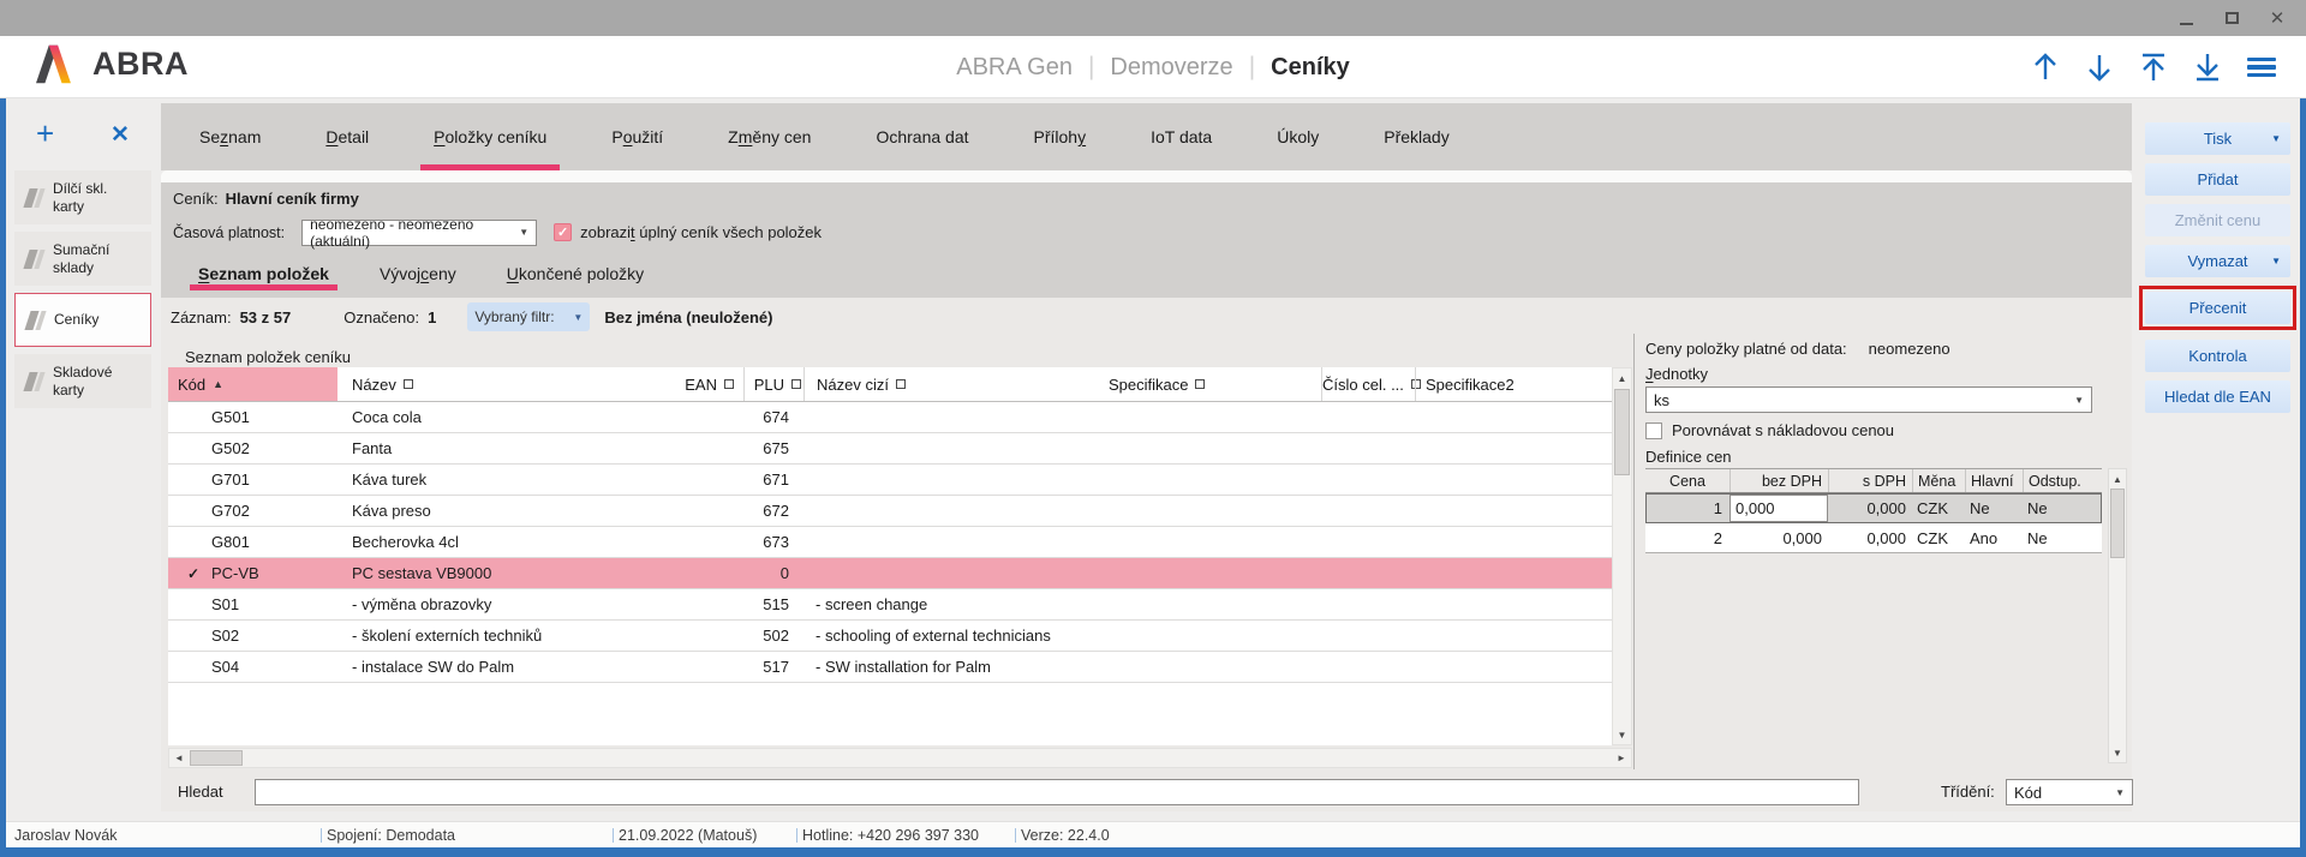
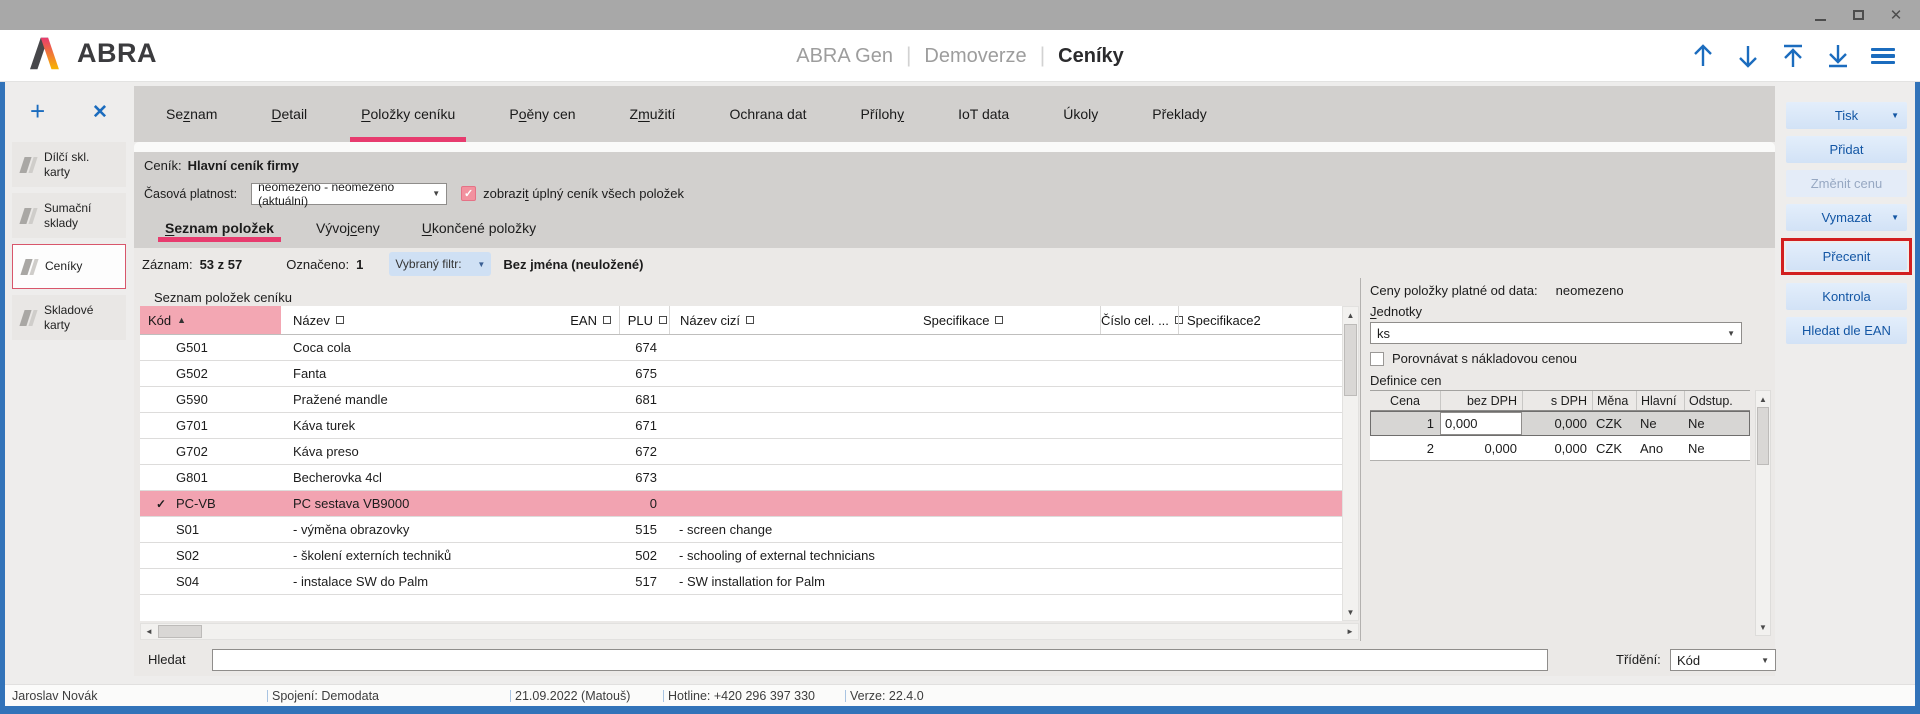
  ✕
  ABRA
  ABRA Gen
  |
  Demoverze
  |
  Ceníky
  +
  ✕
  Dílčí skl.
  karty
  Sumační
  sklady
  Ceníky
  Skladové
  karty
  Se
  z
  nam
  D
  etail
  P
  oložky ceníku
  P
  o
- užití
+ ěny cen
  Z
  m
- ěny cen
+ užití
  Ochrana dat
  Příloh
  y
  IoT data
  Úkoly
  Překlady
  Ceník:
  Hlavní ceník firmy
  Časová platnost:
  neomezeno - neomezeno (aktuální)
  ▼
  ✓
  zobrazit úplný ceník všech položek
  S
  eznam položek
  Vývoj
  c
  eny
  U
  končené položky
  Záznam:
  53 z 57
  Označeno:
  1
  Vybraný filtr:
  ▼
  Bez jména (neuložené)
  Seznam položek ceníku
  Kód
  ▲
  Název
  EAN
  PLU
  Název cizí
  Specifikace
  Číslo cel. ...
  Specifikace2
  G501
  Coca cola
  674
  G502
  Fanta
  675
+ G590
+ Pražené mandle
+ 681
  G701
  Káva turek
  671
  G702
  Káva preso
  672
  G801
  Becherovka 4cl
  673
  ✓
  PC-VB
  PC sestava VB9000
  0
  S01
  - výměna obrazovky
  515
  - screen change
  S02
  - školení externích techniků
  502
  - schooling of external technicians
  S04
  - instalace SW do Palm
  517
  - SW installation for Palm
  ▲
  ▼
  ◄
  ►
  Ceny položky platné od data:
  neomezeno
  Jednotky
  ks
  ▼
  Porovnávat s nákladovou cenou
  Definice cen
  Cena
  bez DPH
  s DPH
  Měna
  Hlavní
  Odstup.
  1
  0,000
  0,000
  CZK
  Ne
  Ne
  2
  0,000
  0,000
  CZK
  Ano
  Ne
  ▲
  ▼
  Hledat
  Třídění:
  Kód
  ▼
  Tisk
  ▼
  Přidat
  Změnit cenu
  Vymazat
  ▼
  Přecenit
  Kontrola
  Hledat dle EAN
  Jaroslav Novák
  Spojení: Demodata
  21.09.2022 (Matouš)
  Hotline: +420 296 397 330
  Verze: 22.4.0
